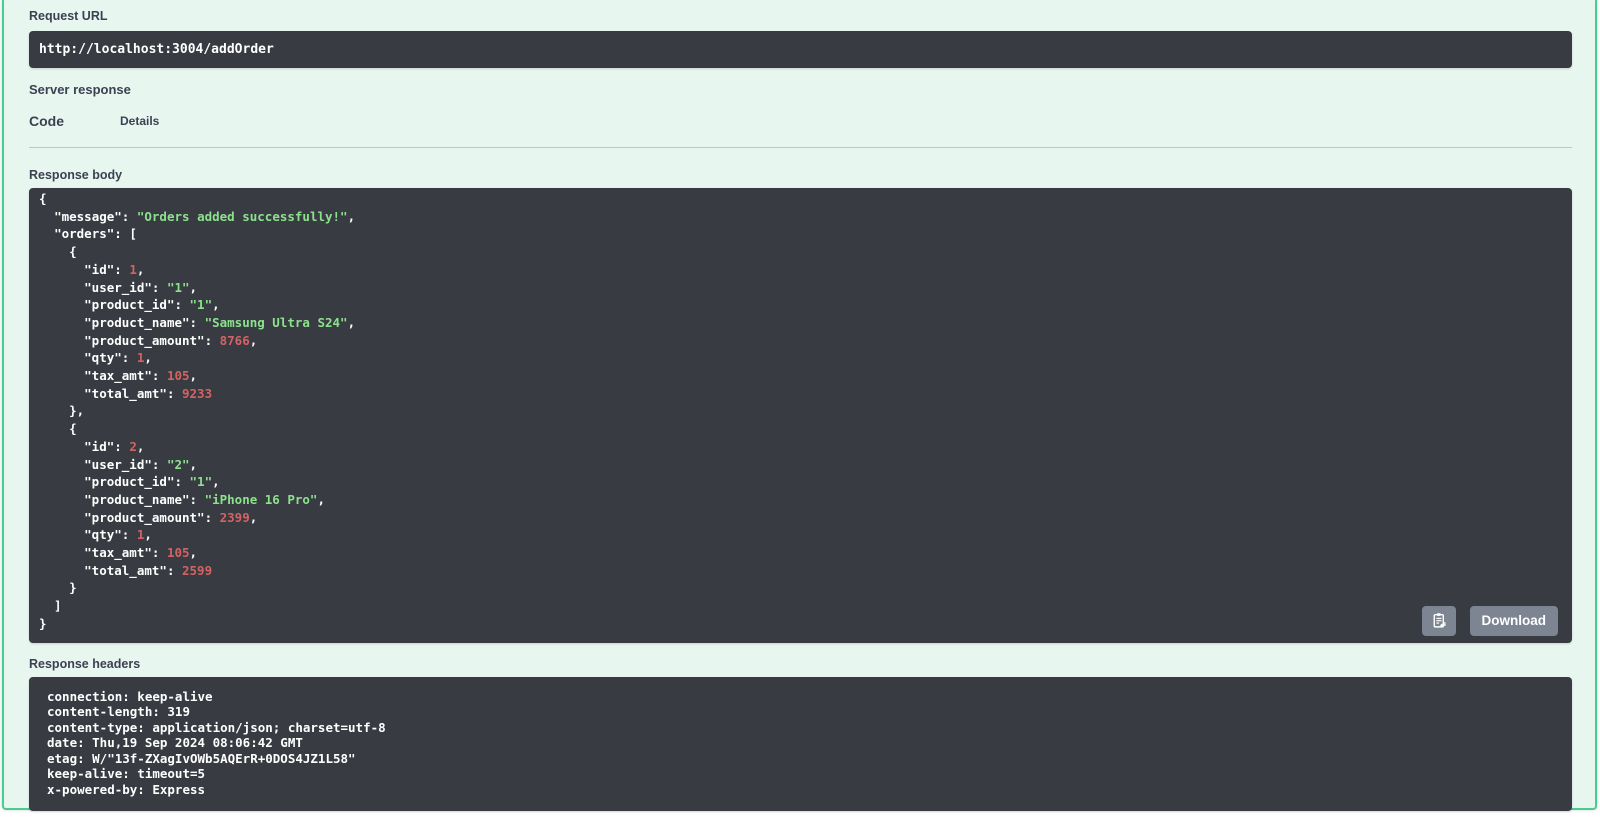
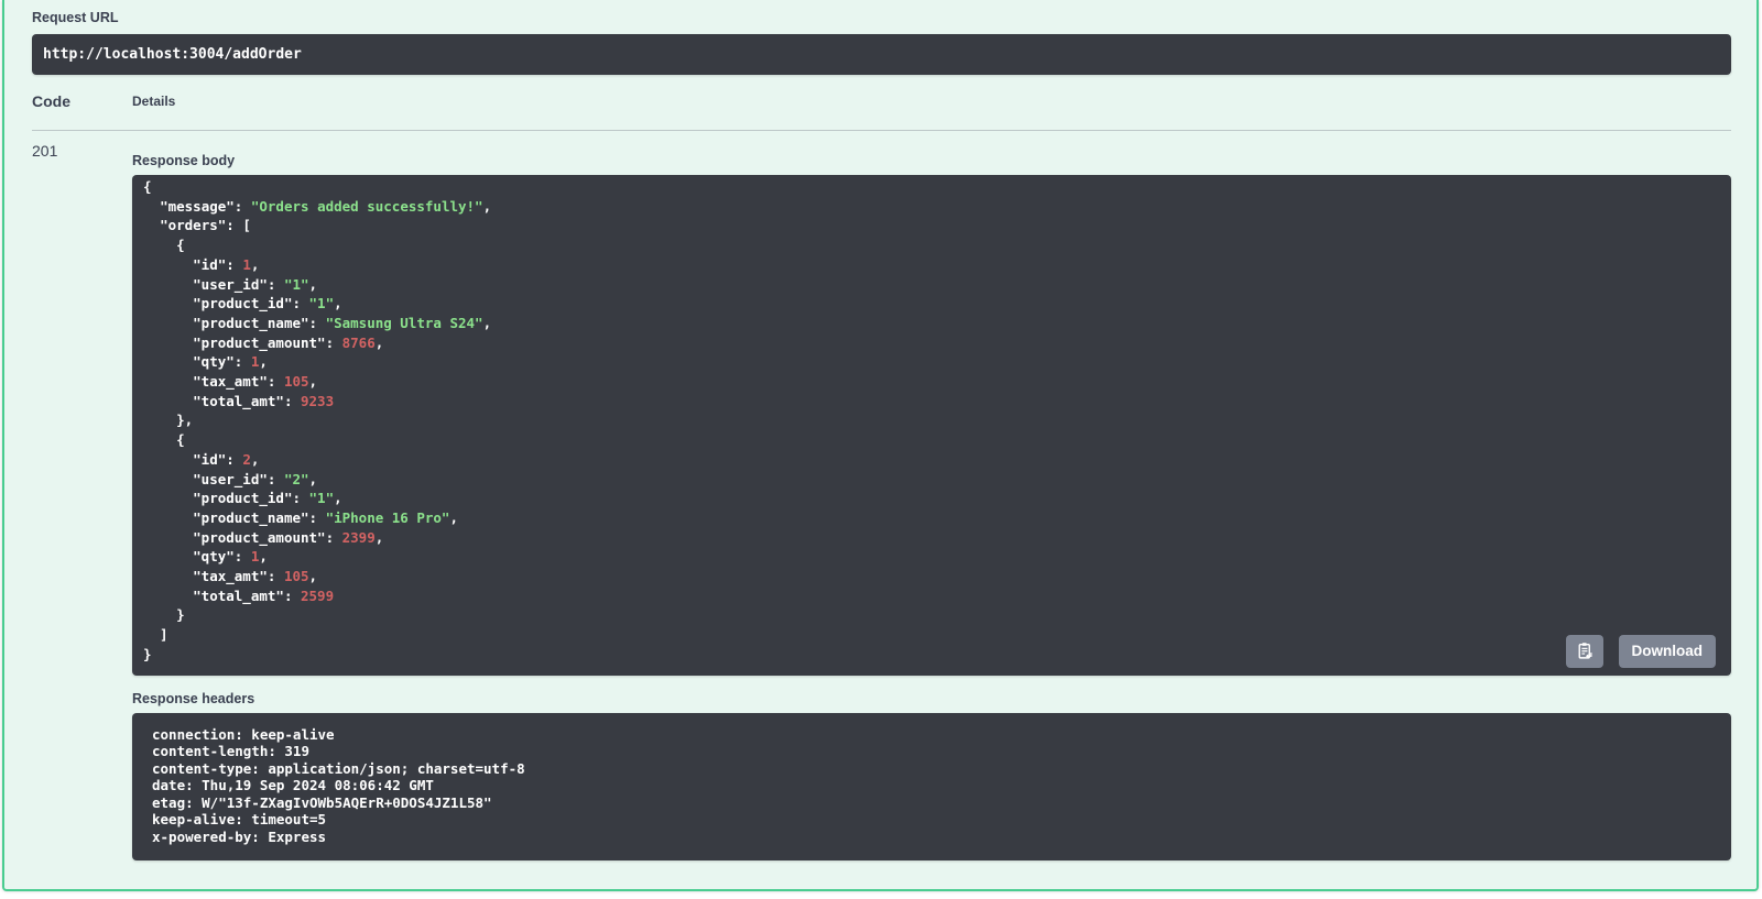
  Request URL
  http://localhost:3004/addOrder
- Server response
  Code
  Details
+ 201
  Response body
  {
  "message": "Orders added successfully!",
  "orders": [
  {
  "id": 1,
  "user_id": "1",
  "product_id": "1",
  "product_name": "Samsung Ultra S24",
  "product_amount": 8766,
  "qty": 1,
  "tax_amt": 105,
  "total_amt": 9233
  },
  {
  "id": 2,
  "user_id": "2",
  "product_id": "1",
  "product_name": "iPhone 16 Pro",
  "product_amount": 2399,
  "qty": 1,
  "tax_amt": 105,
  "total_amt": 2599
  }
  ]
  }
  Download
  Response headers
  connection: keep-alive
  content-length: 319
  content-type: application/json; charset=utf-8
  date: Thu,19 Sep 2024 08:06:42 GMT
  etag: W/"13f-ZXagIvOWb5AQErR+0DOS4JZ1L58"
  keep-alive: timeout=5
  x-powered-by: Express
